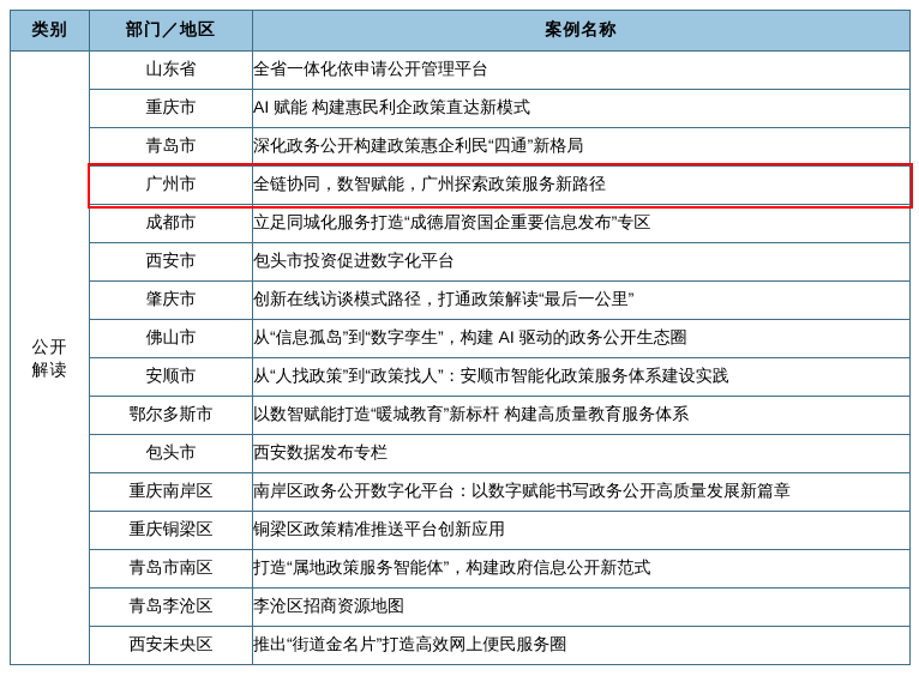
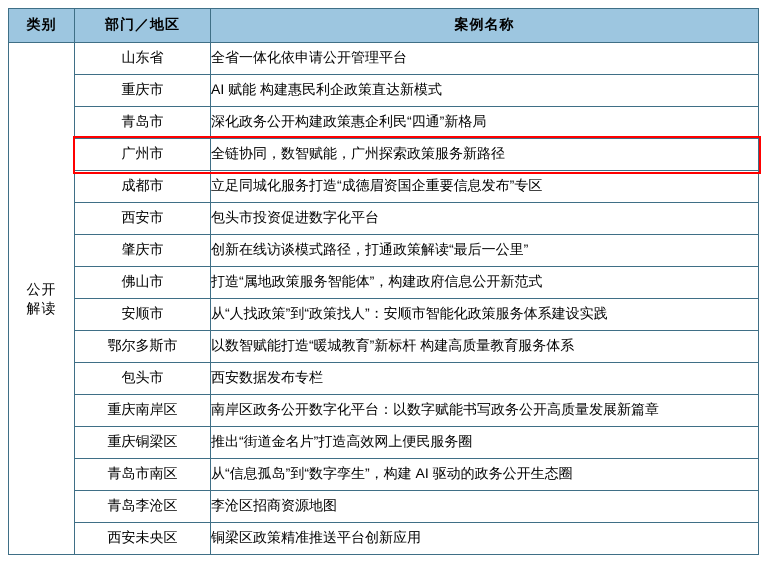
  类别	部门／地区	案例名称
  公开解读	山东省	全省一体化依申请公开管理平台
  重庆市	AI 赋能 构建惠民利企政策直达新模式
  青岛市	深化政务公开构建政策惠企利民“四通”新格局
  广州市	全链协同，数智赋能，广州探索政策服务新路径
  成都市	立足同城化服务打造“成德眉资国企重要信息发布”专区
  西安市	包头市投资促进数字化平台
  肇庆市	创新在线访谈模式路径，打通政策解读“最后一公里”
- 佛山市	从“信息孤岛”到“数字孪生”，构建 AI 驱动的政务公开生态圈
+ 佛山市	打造“属地政策服务智能体”，构建政府信息公开新范式
  安顺市	从“人找政策”到“政策找人”：安顺市智能化政策服务体系建设实践
  鄂尔多斯市	以数智赋能打造“暖城教育”新标杆 构建高质量教育服务体系
  包头市	西安数据发布专栏
  重庆南岸区	南岸区政务公开数字化平台：以数字赋能书写政务公开高质量发展新篇章
- 重庆铜梁区	铜梁区政策精准推送平台创新应用
+ 重庆铜梁区	推出“街道金名片”打造高效网上便民服务圈
- 青岛市南区	打造“属地政策服务智能体”，构建政府信息公开新范式
+ 青岛市南区	从“信息孤岛”到“数字孪生”，构建 AI 驱动的政务公开生态圈
  青岛李沧区	李沧区招商资源地图
- 西安未央区	推出“街道金名片”打造高效网上便民服务圈
+ 西安未央区	铜梁区政策精准推送平台创新应用
